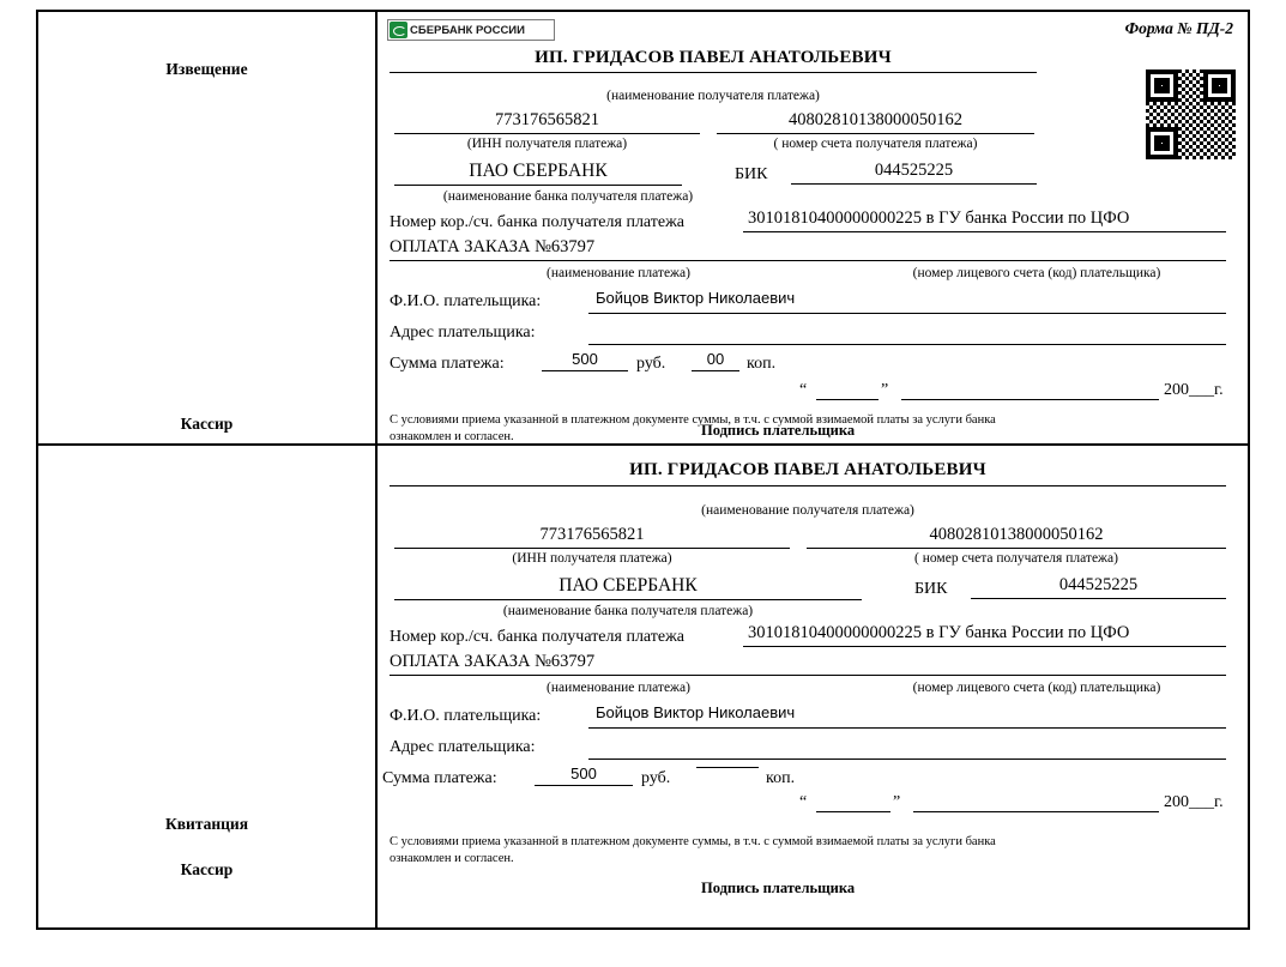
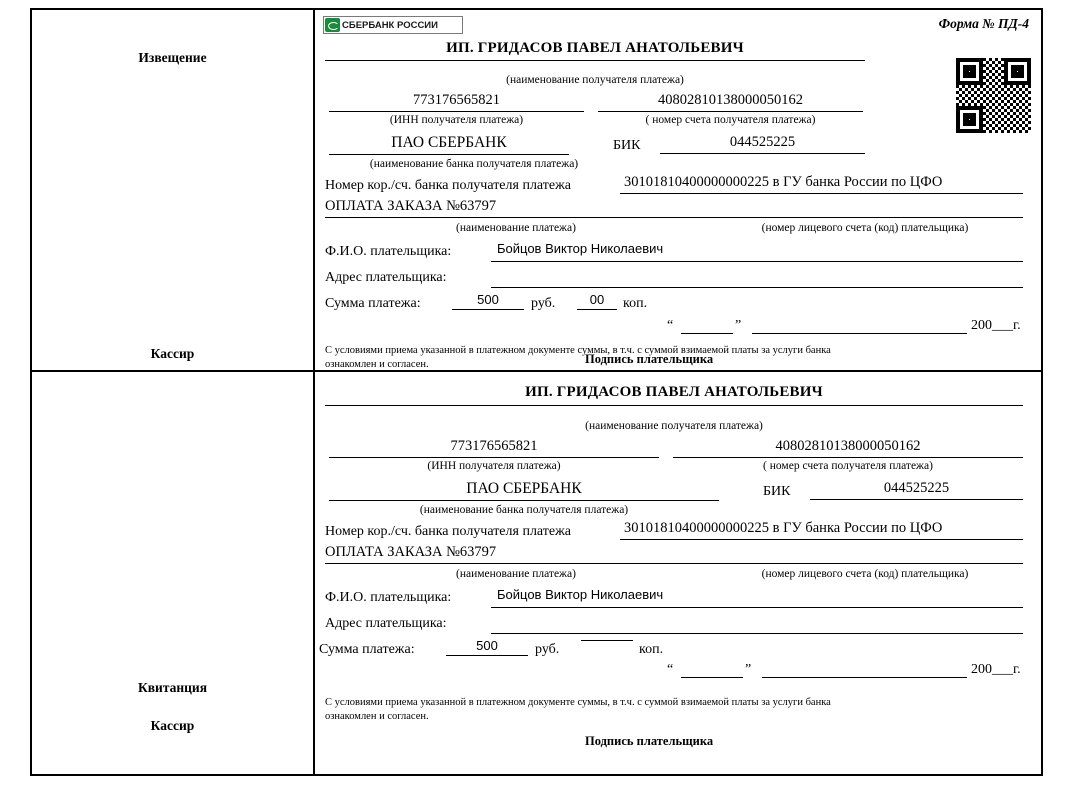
  Извещение
  Кассир
  СБЕРБАНК РОССИИ
- Форма № ПД-2
+ Форма № ПД-4
  ИП. ГРИДАСОВ ПАВЕЛ АНАТОЛЬЕВИЧ
  (наименование получателя платежа)
  773176565821
  40802810138000050162
  (ИНН получателя платежа)
  ( номер счета получателя платежа)
  ПАО СБЕРБАНК
  БИК
  044525225
  (наименование банка получателя платежа)
  Номер кор./сч. банка получателя платежа
  30101810400000000225 в ГУ банка России по ЦФО
  ОПЛАТА ЗАКАЗА №63797
  (наименование платежа)
  (номер лицевого счета (код) плательщика)
  Ф.И.О. плательщика:
  Бойцов Виктор Николаевич
  Адрес плательщика:
  Сумма платежа:
  500
  руб.
  00
  коп.
  “
  ”
  200___г.
  С условиями приема указанной в платежном документе суммы, в т.ч. с суммой взимаемой платы за услуги банка
  ознакомлен и согласен.
  Подпись плательщика
  Квитанция
  Кассир
  ИП. ГРИДАСОВ ПАВЕЛ АНАТОЛЬЕВИЧ
  (наименование получателя платежа)
  773176565821
  40802810138000050162
  (ИНН получателя платежа)
  ( номер счета получателя платежа)
  ПАО СБЕРБАНК
  БИК
  044525225
  (наименование банка получателя платежа)
  Номер кор./сч. банка получателя платежа
  30101810400000000225 в ГУ банка России по ЦФО
  ОПЛАТА ЗАКАЗА №63797
  (наименование платежа)
  (номер лицевого счета (код) плательщика)
  Ф.И.О. плательщика:
  Бойцов Виктор Николаевич
  Адрес плательщика:
  Сумма платежа:
  500
  руб.
  коп.
  “
  ”
  200___г.
  С условиями приема указанной в платежном документе суммы, в т.ч. с суммой взимаемой платы за услуги банка
  ознакомлен и согласен.
  Подпись плательщика
